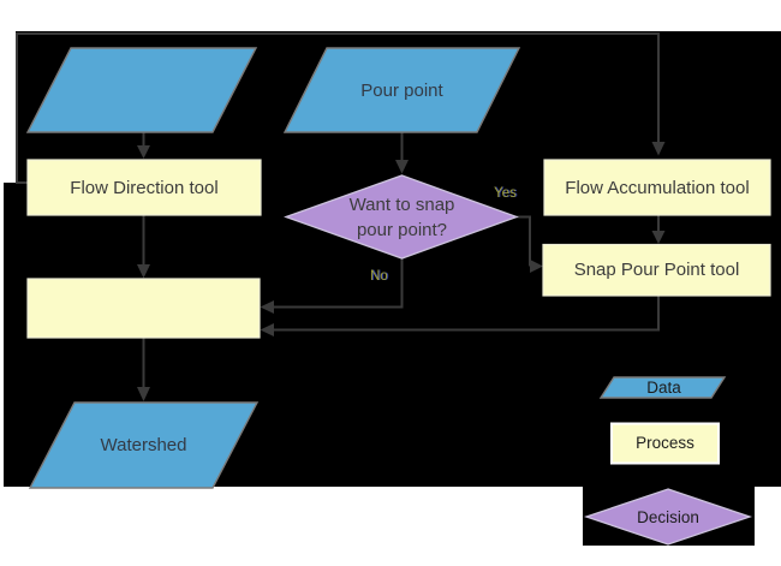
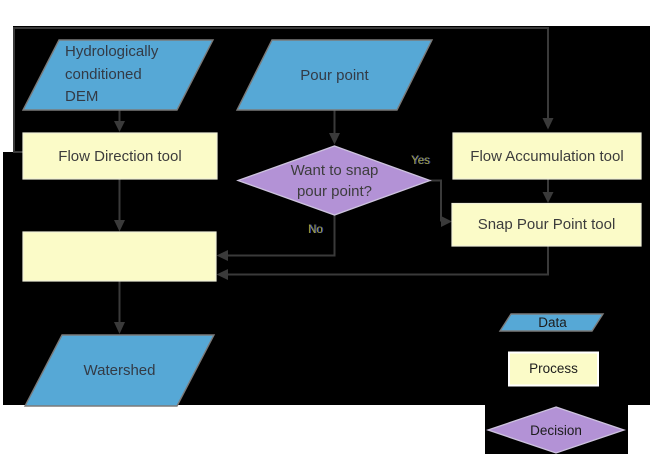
+ Hydrologically
+ conditioned
+ DEM
  Pour point
  Flow Direction tool
  Flow Accumulation tool
  Want to snap
  pour point?
  Snap Pour Point tool
  Watershed
  Yes
  No
  Data
  Process
  Decision
